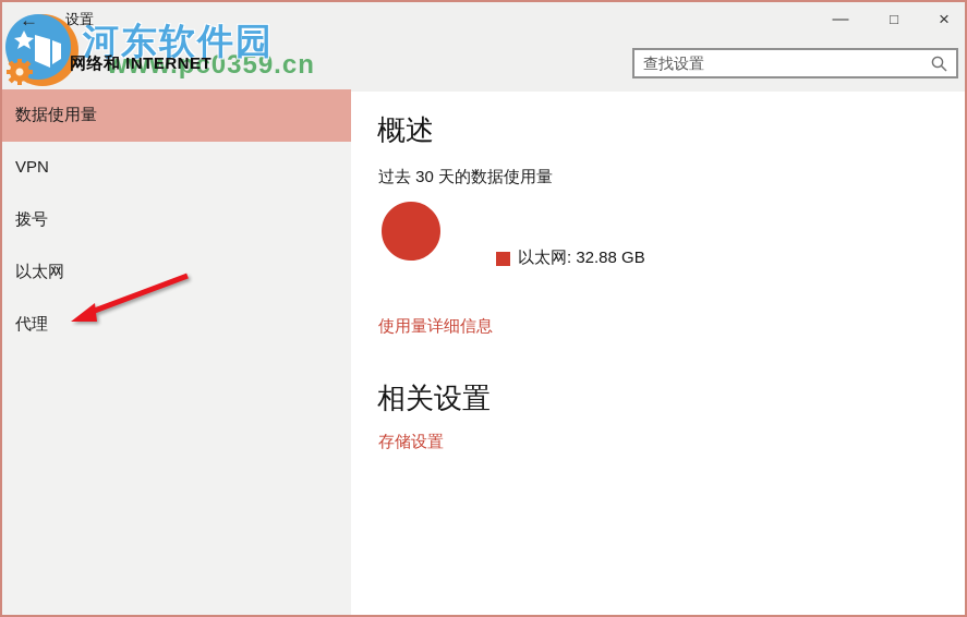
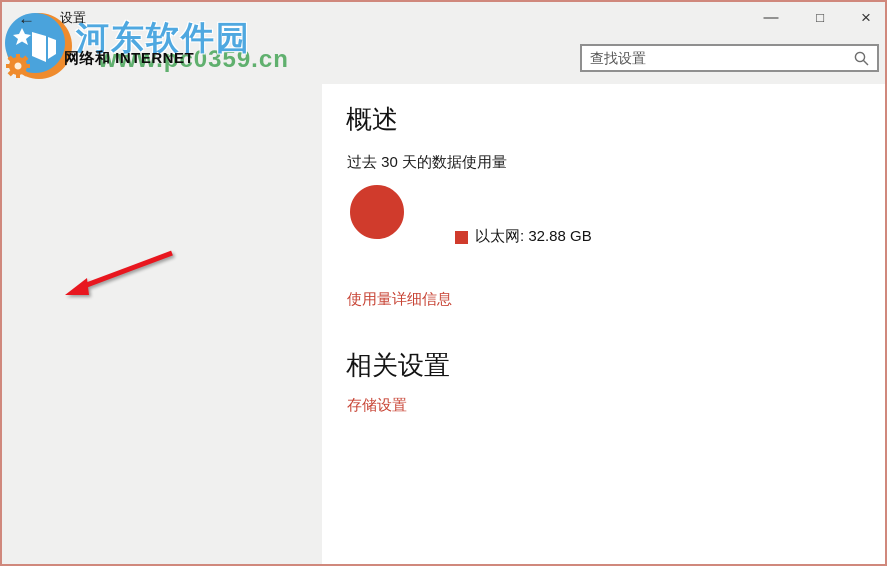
  ←
  设置
  —
  □
  ×
  河东软件园
  www.pc0359.cn
  网络和 INTERNET
  查找设置
- 数据使用量
- VPN
- 拨号
- 以太网
- 代理
  概述
  过去 30 天的数据使用量
  以太网: 32.88 GB
  使用量详细信息
  相关设置
  存储设置
